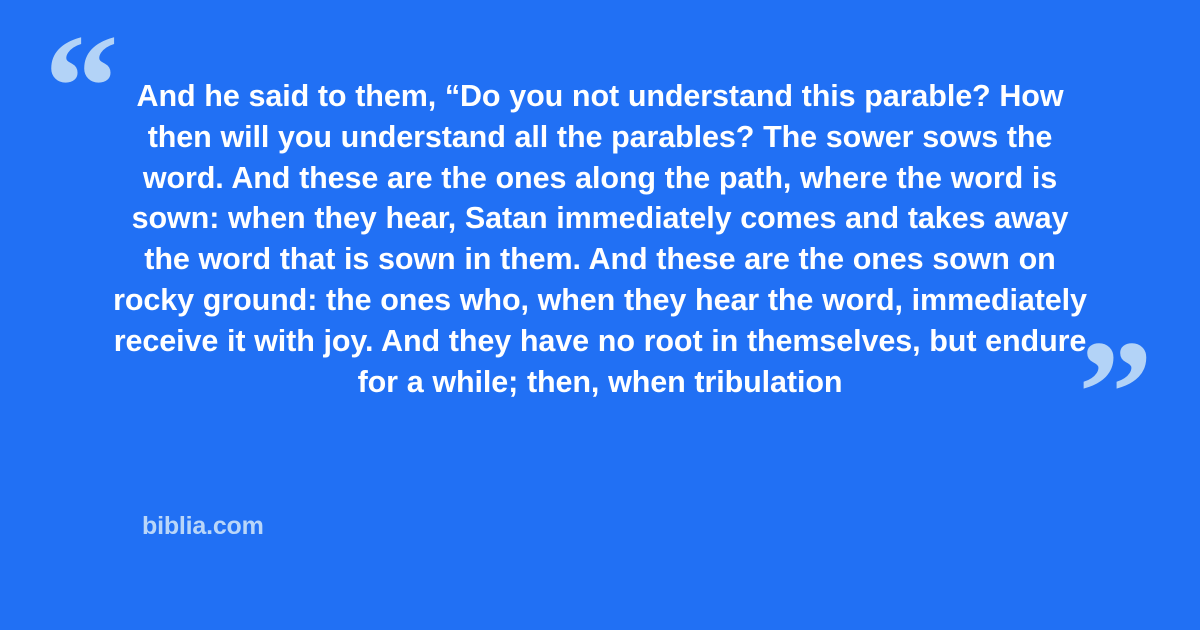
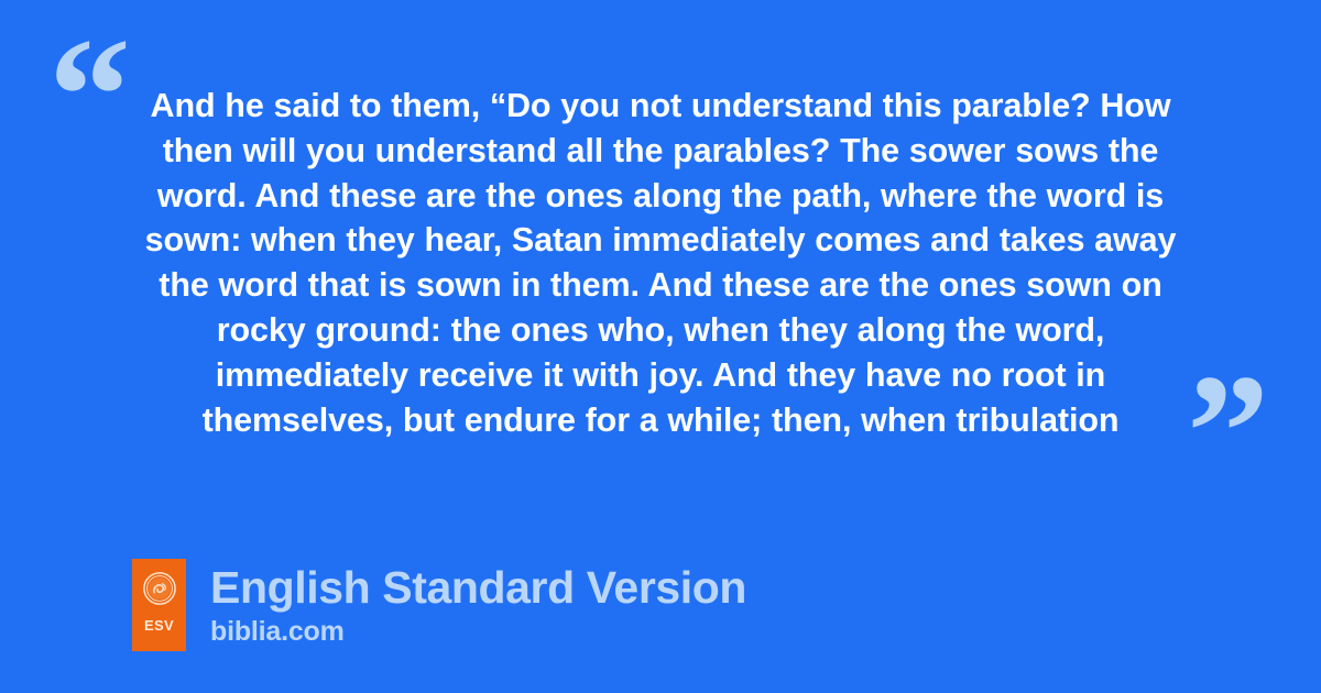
  “
- And he said to them, “Do you not understand this parable? How then will you understand all the parables? The sower sows the word. And these are the ones along the path, where the word is sown: when they hear, Satan immediately comes and takes away the word that is sown in them. And these are the ones sown on rocky ground: the ones who, when they hear the word, immediately receive it with joy. And they have no root in themselves, but endure for a while; then, when tribulation
+ And he said to them, “Do you not understand this parable? How then will you understand all the parables? The sower sows the word. And these are the ones along the path, where the word is sown: when they hear, Satan immediately comes and takes away the word that is sown in them. And these are the ones sown on rocky ground: the ones who, when they along the word, immediately receive it with joy. And they have no root in themselves, but endure for a while; then, when tribulation
  ”
+ ESV
+ English Standard Version
  biblia.com
